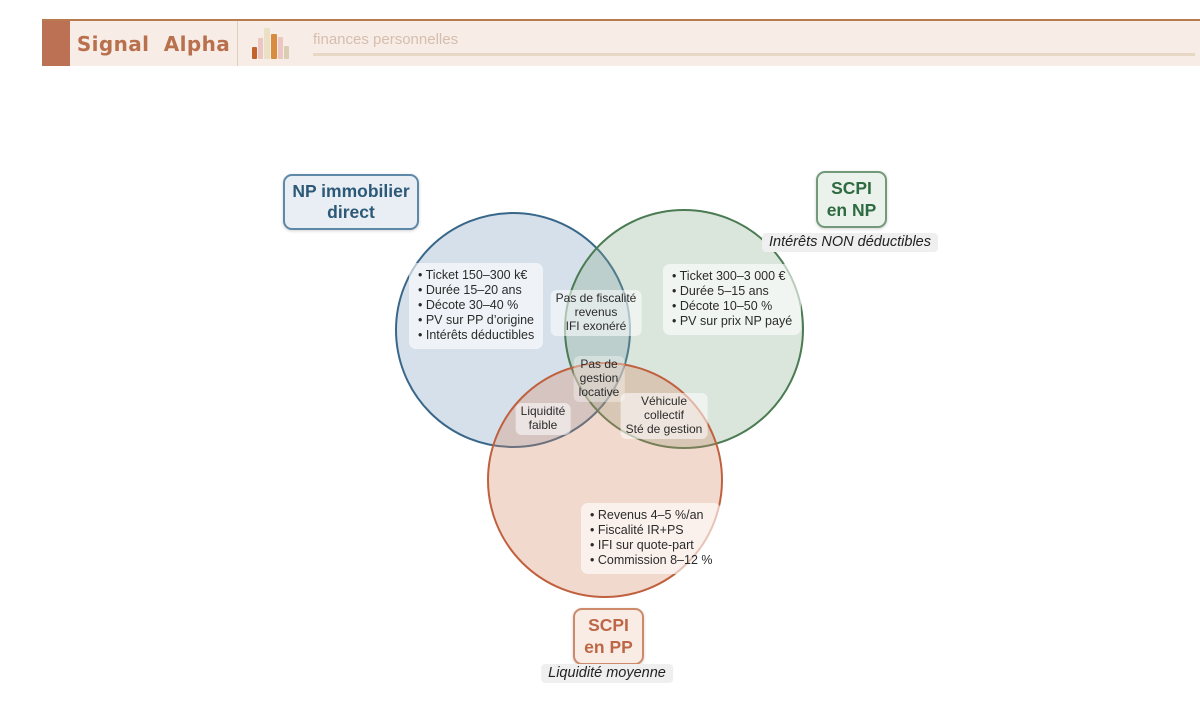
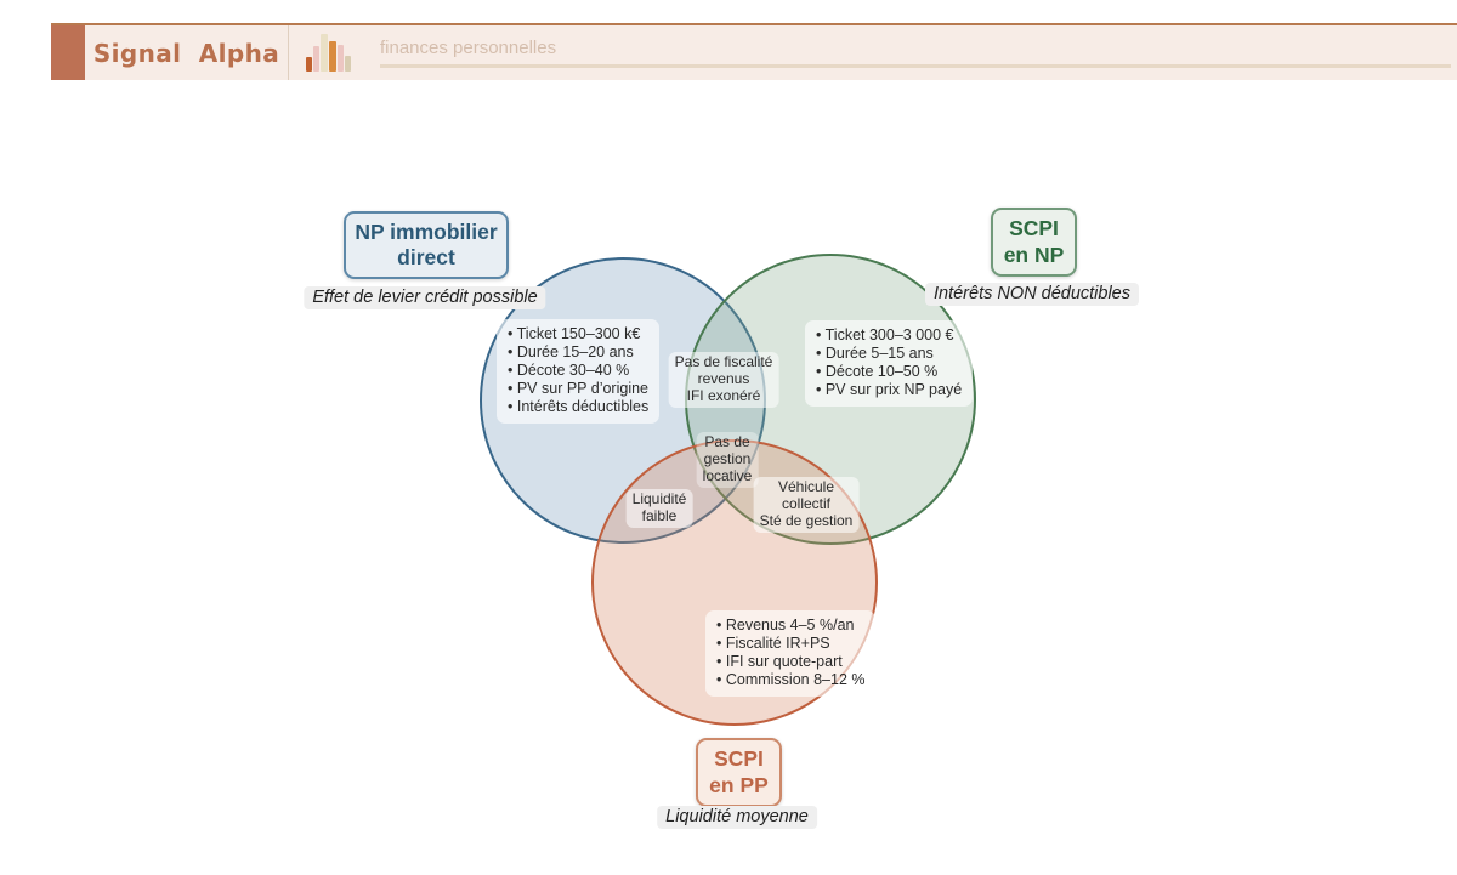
  Signal Alpha
  finances personnelles
  NP immobilier
  direct
  SCPI
  en NP
  SCPI
  en PP
+ Effet de levier crédit possible
  Intérêts NON déductibles
  Liquidité moyenne
  • Ticket 150–300 k€
  • Durée 15–20 ans
  • Décote 30–40 %
  • PV sur PP d’origine
  • Intérêts déductibles
  • Ticket 300–3 000 €
  • Durée 5–15 ans
  • Décote 10–50 %
  • PV sur prix NP payé
  • Revenus 4–5 %/an
  • Fiscalité IR+PS
  • IFI sur quote-part
  • Commission 8–12 %
  Pas de fiscalité
  revenus
  IFI exonéré
  Pas de
  gestion
  locative
  Liquidité
  faible
  Véhicule
  collectif
  Sté de gestion
